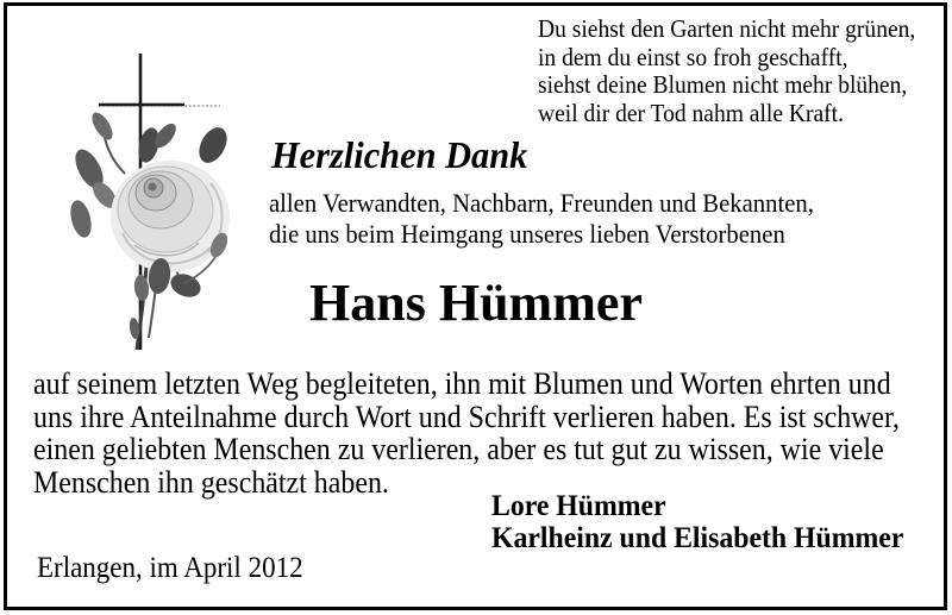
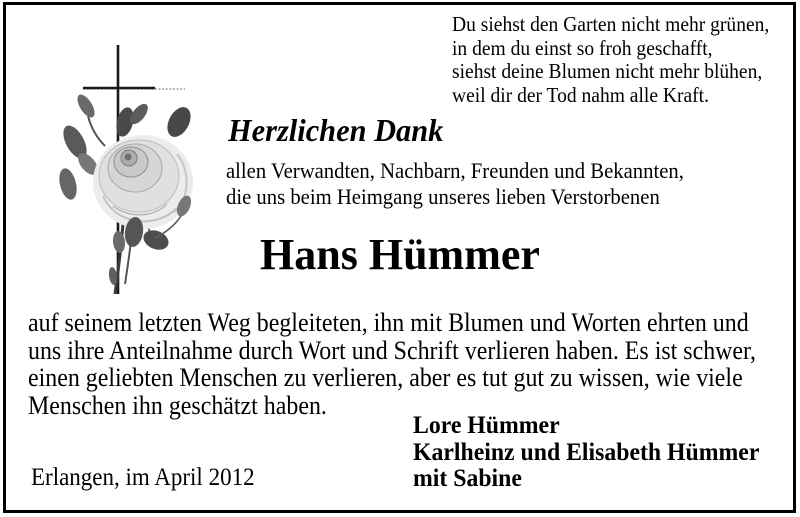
  Du siehst den Garten nicht mehr grünen,
  in dem du einst so froh geschafft,
  siehst deine Blumen nicht mehr blühen,
  weil dir der Tod nahm alle Kraft.
  Herzlichen Dank
  allen Verwandten, Nachbarn, Freunden und Bekannten,
  die uns beim Heimgang unseres lieben Verstorbenen
  Hans Hümmer
  auf seinem letzten Weg begleiteten, ihn mit Blumen und Worten ehrten und
  uns ihre Anteilnahme durch Wort und Schrift verlieren haben. Es ist schwer,
  einen geliebten Menschen zu verlieren, aber es tut gut zu wissen, wie viele
  Menschen ihn geschätzt haben.
  Lore Hümmer
  Karlheinz und Elisabeth Hümmer
+ mit Sabine
  Erlangen, im April 2012
